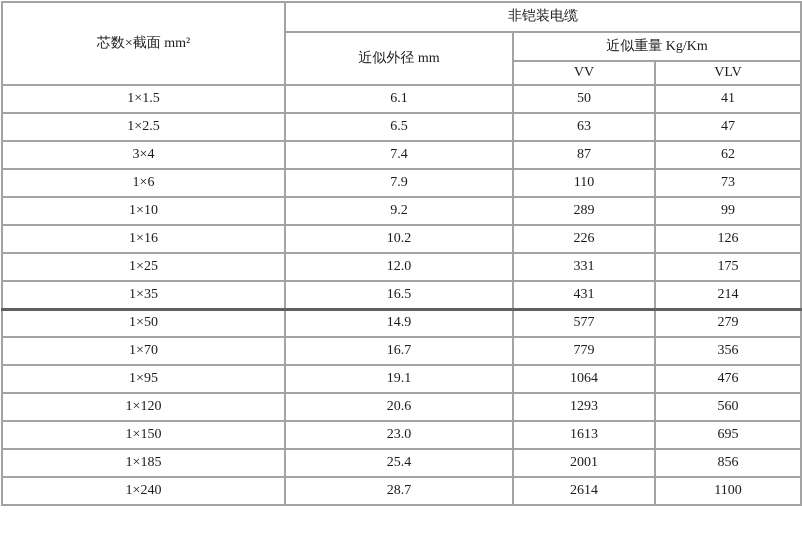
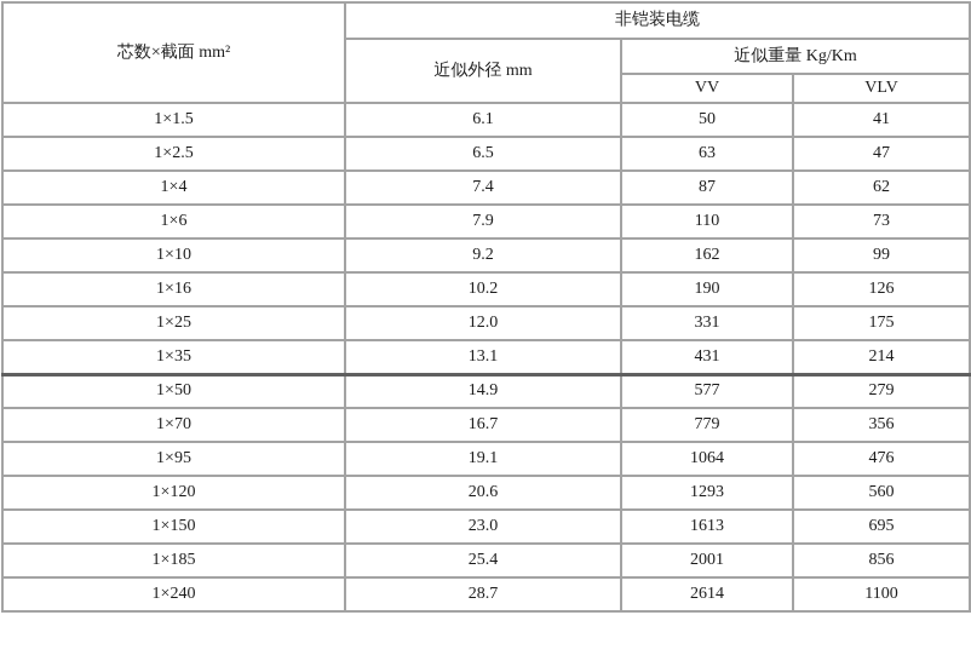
  芯数×截面 mm²	非铠装电缆
  近似外径 mm	近似重量 Kg/Km
  VV	VLV
  1×1.5	6.1	50	41
  1×2.5	6.5	63	47
- 3×4	7.4	87	62
+ 1×4	7.4	87	62
  1×6	7.9	110	73
- 1×10	9.2	289	99
+ 1×10	9.2	162	99
- 1×16	10.2	226	126
+ 1×16	10.2	190	126
  1×25	12.0	331	175
- 1×35	16.5	431	214
+ 1×35	13.1	431	214
  1×50	14.9	577	279
  1×70	16.7	779	356
  1×95	19.1	1064	476
  1×120	20.6	1293	560
  1×150	23.0	1613	695
  1×185	25.4	2001	856
  1×240	28.7	2614	1100
